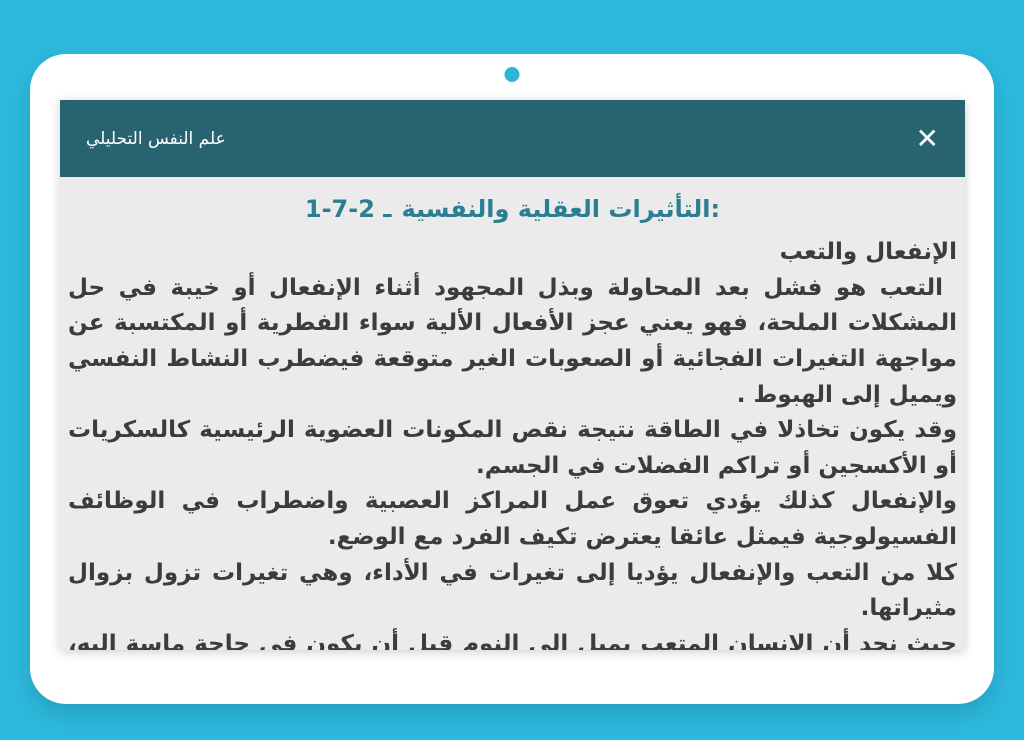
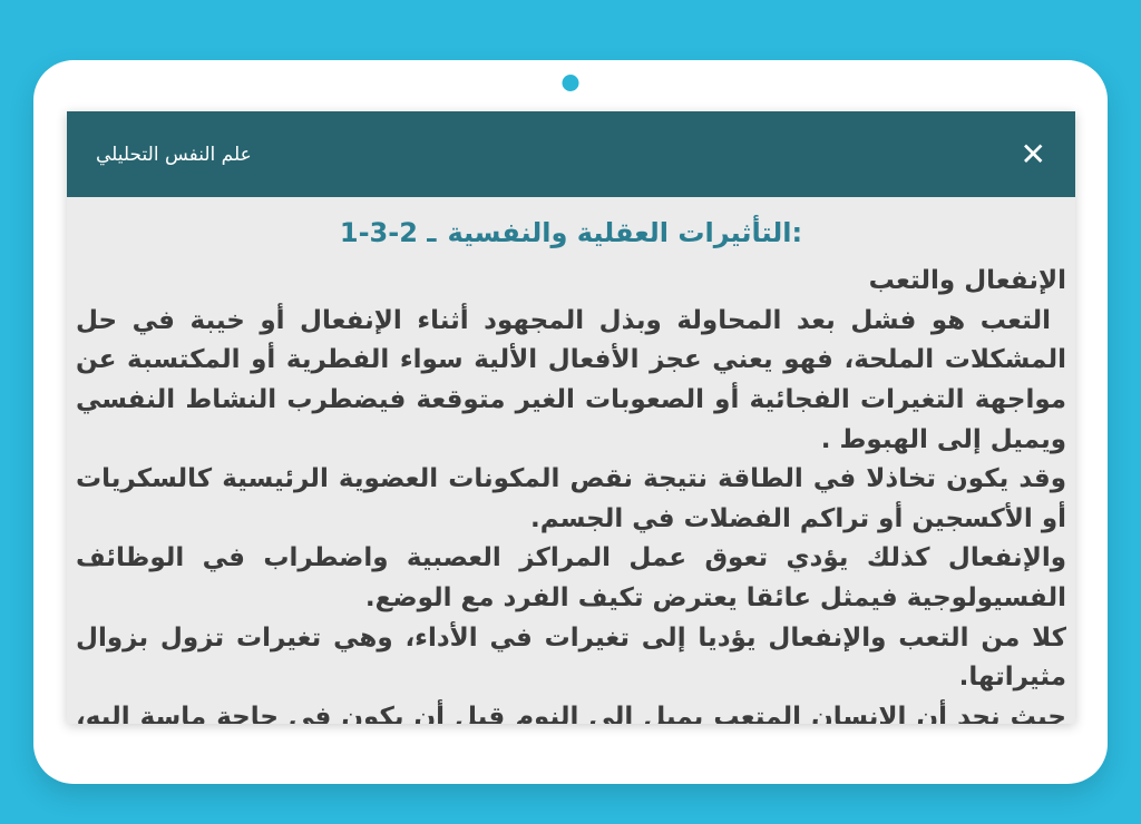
  علم النفس التحليلي
  ✕
- 1-7-2 ـ
+ 1-3-2 ـ
  التأثيرات العقلية والنفسية:
  الإنفعال والتعب
  التعب هو فشل بعد المحاولة وبذل المجهود أثناء الإنفعال أو خيبة في حل المشكلات الملحة، فهو يعني عجز الأفعال الألية سواء الفطرية أو المكتسبة عن مواجهة التغيرات الفجائية أو الصعوبات الغير متوقعة فيضطرب النشاط النفسي ويميل إلى الهبوط .
  وقد يكون تخاذلا في الطاقة نتيجة نقص المكونات العضوية الرئيسية كالسكريات أو الأكسجين أو تراكم الفضلات في الجسم.
  والإنفعال كذلك يؤدي تعوق عمل المراكز العصبية واضطراب في الوظائف الفسيولوجية فيمثل عائقا يعترض تكيف الفرد مع الوضع.
  كلا من التعب والإنفعال يؤديا إلى تغيرات في الأداء، وهي تغيرات تزول بزوال مثيراتها.
